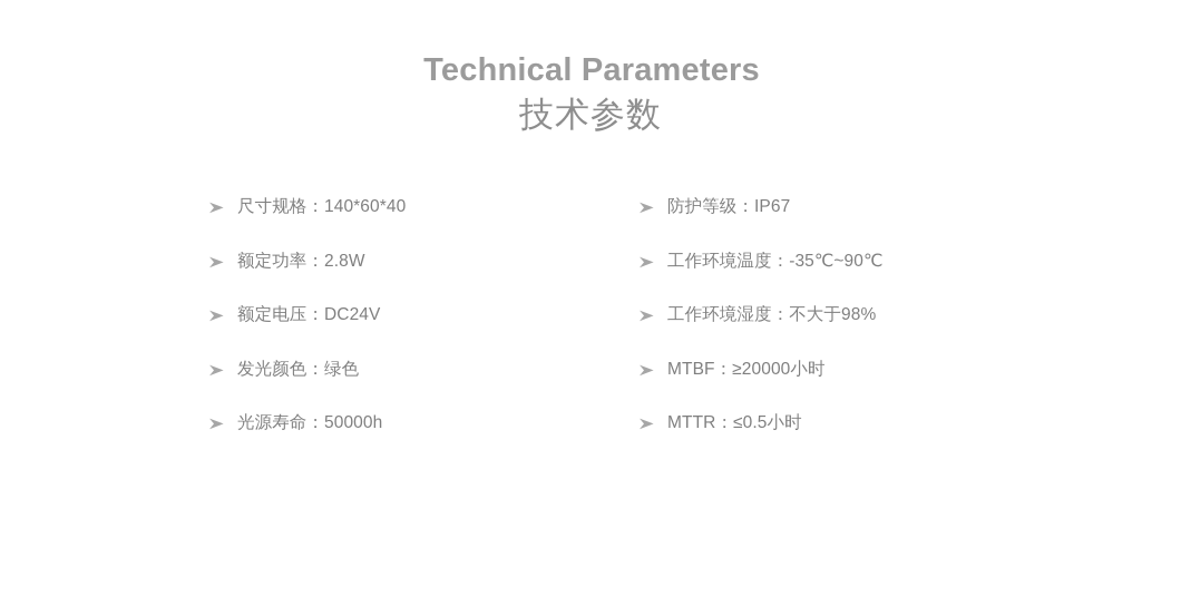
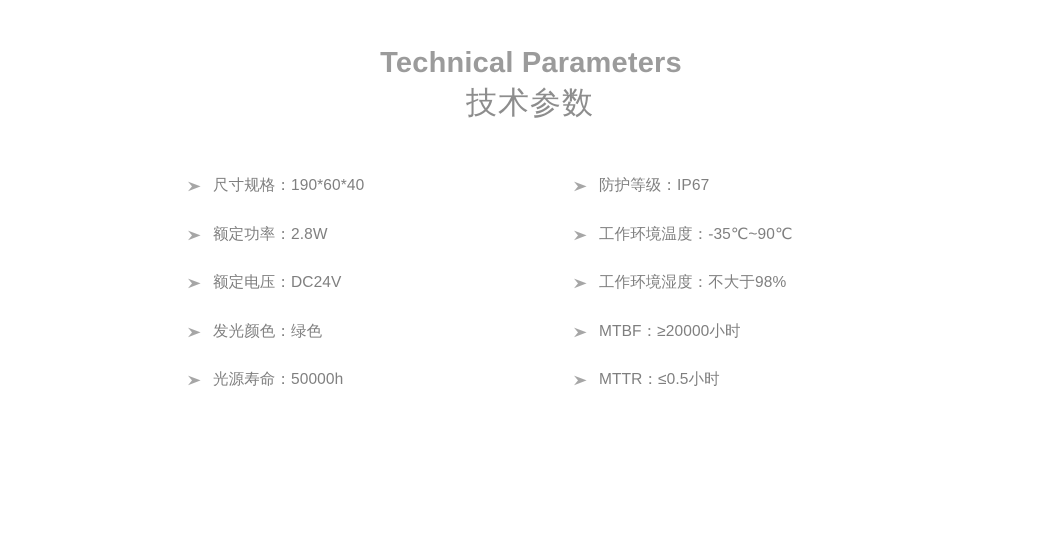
  Technical Parameters
  技术参数
- 尺寸规格：140*60*40
+ 尺寸规格：190*60*40
  额定功率：2.8W
  额定电压：DC24V
  发光颜色：绿色
  光源寿命：50000h
  防护等级：IP67
  工作环境温度：-35℃~90℃
  工作环境湿度：不大于98%
  MTBF：≥20000小时
  MTTR：≤0.5小时
